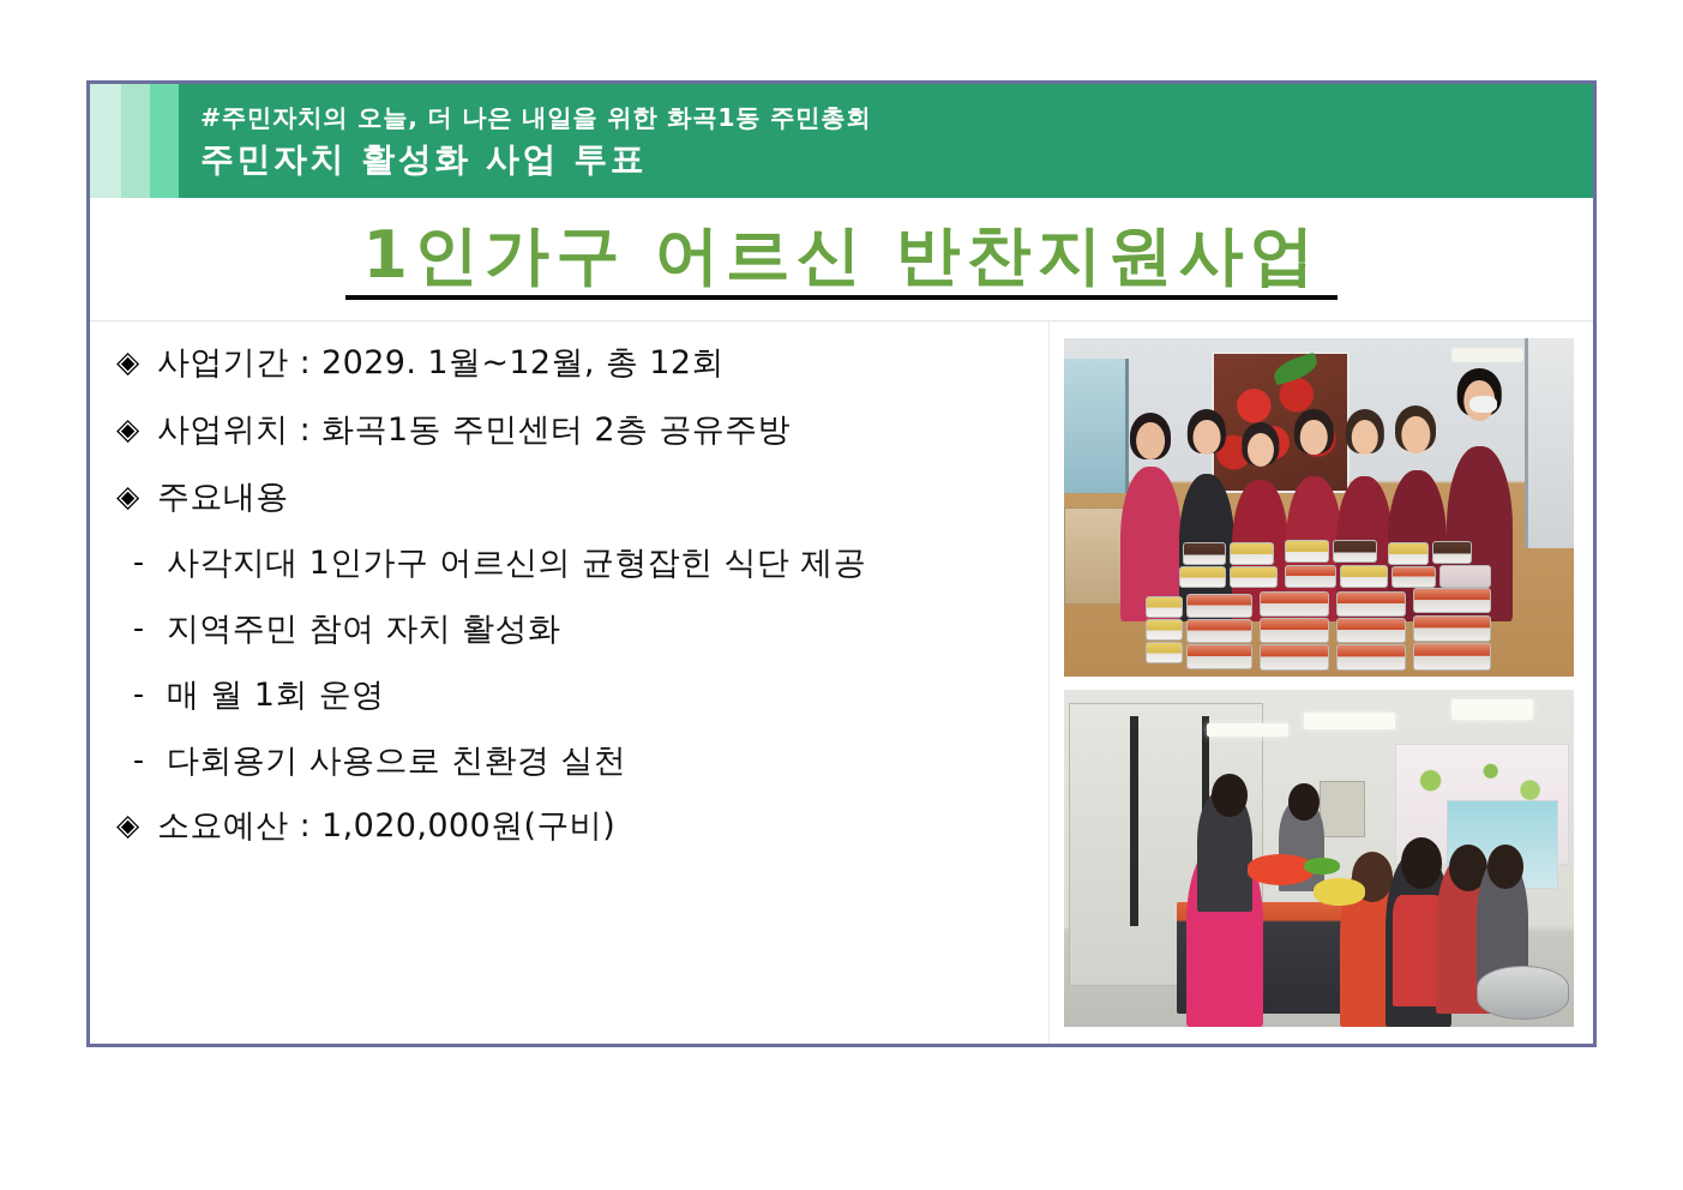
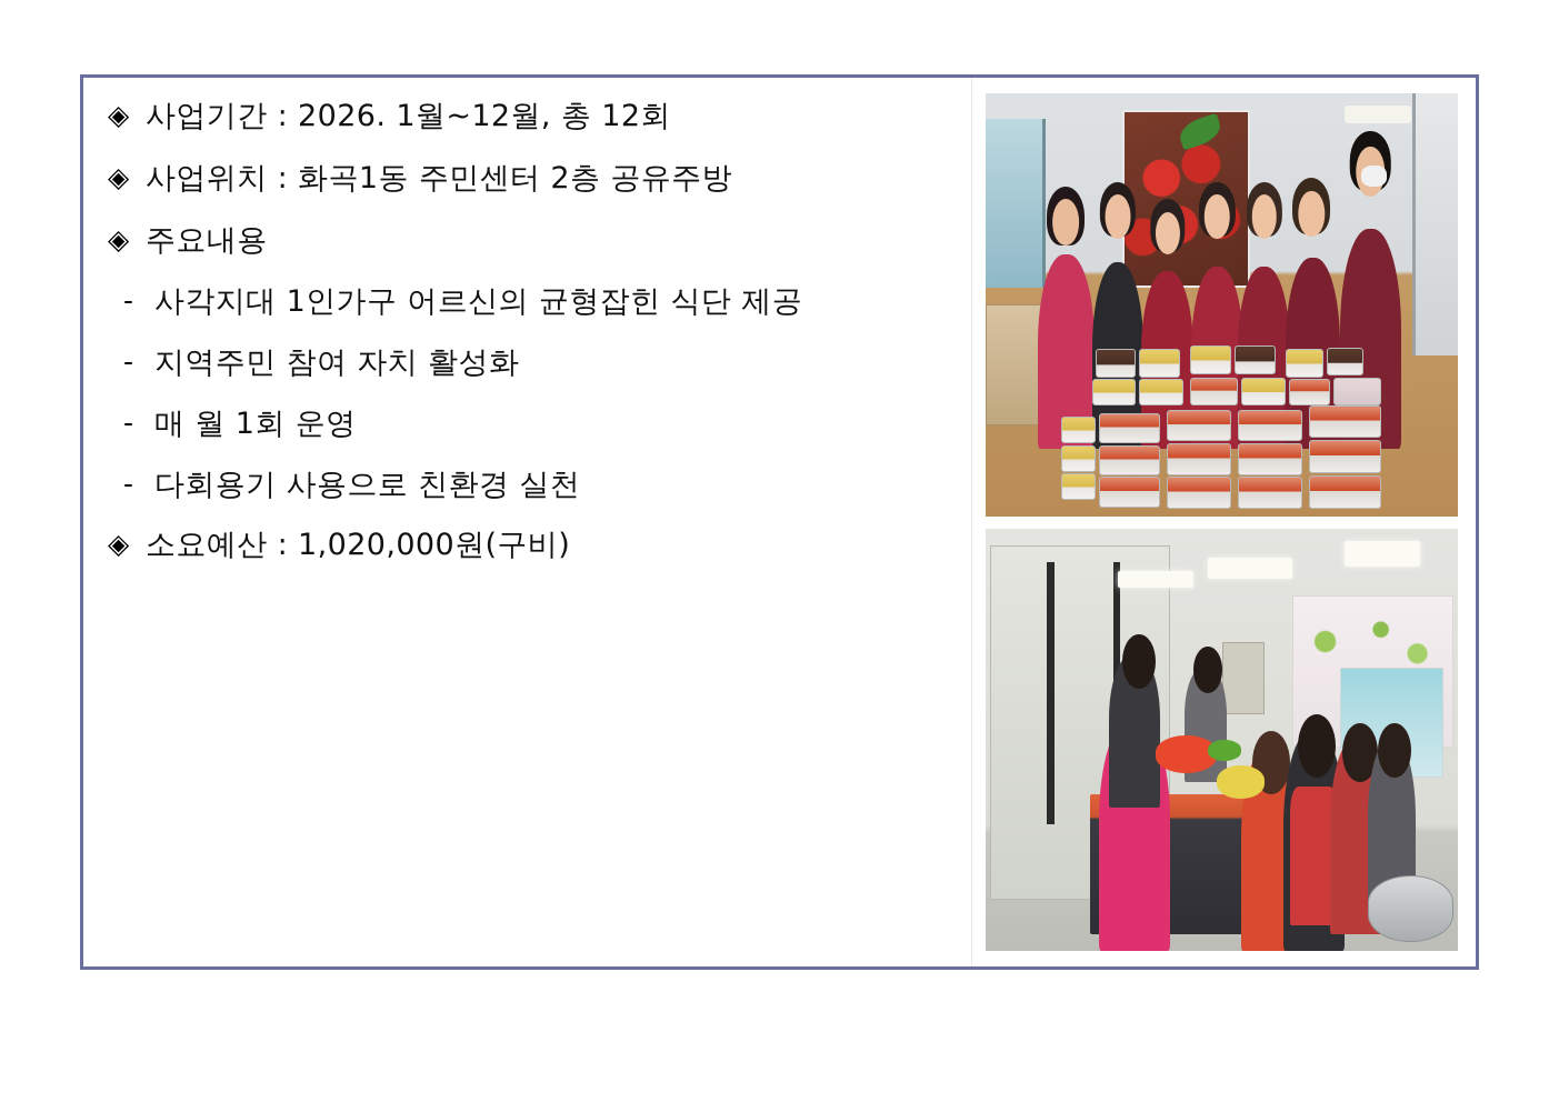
- #주민자치의 오늘, 더 나은 내일을 위한 화곡1동 주민총회
- 주민자치 활성화 사업 투표
- 1인가구 어르신 반찬지원사업
  ◈
- 사업기간 : 2029. 1월~12월, 총 12회
+ 사업기간 : 2026. 1월~12월, 총 12회
  ◈
  사업위치 : 화곡1동 주민센터 2층 공유주방
  ◈
  주요내용
  -
  사각지대 1인가구 어르신의 균형잡힌 식단 제공
  -
  지역주민 참여 자치 활성화
  -
  매 월 1회 운영
  -
  다회용기 사용으로 친환경 실천
  ◈
  소요예산 : 1,020,000원(구비)
